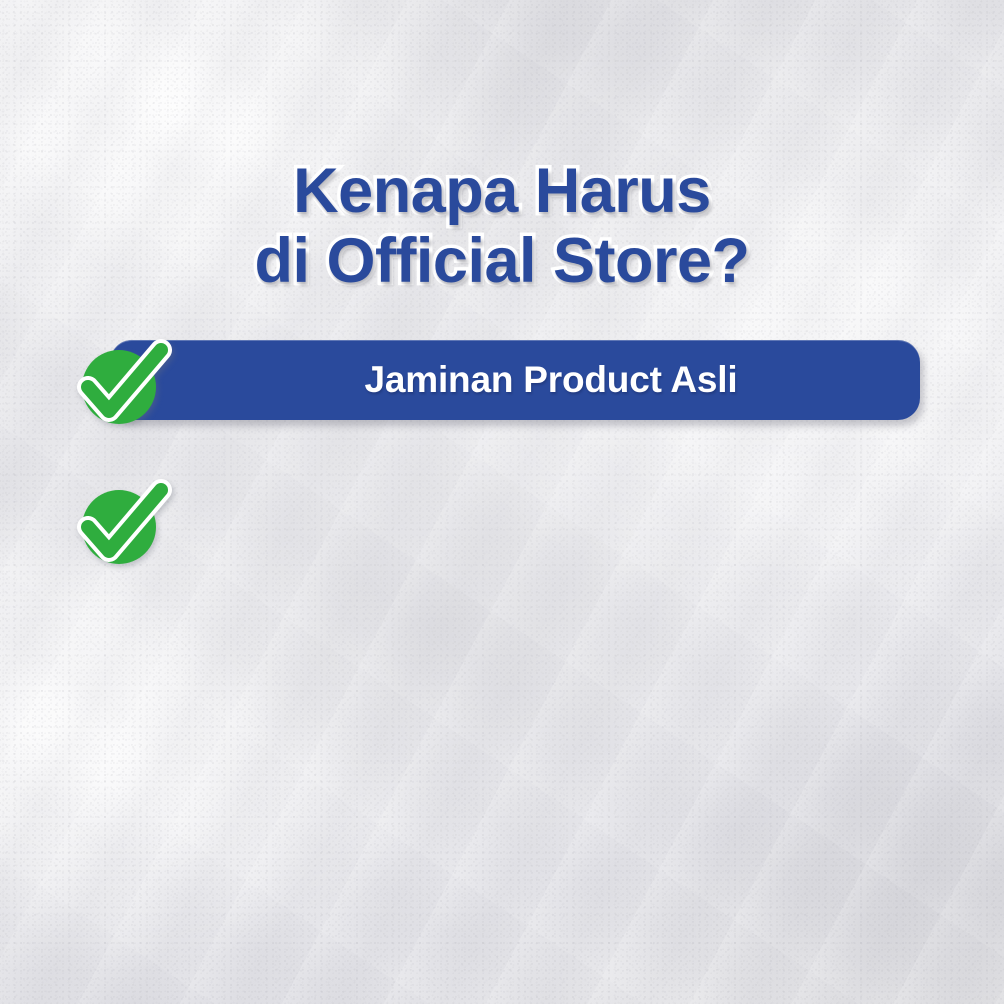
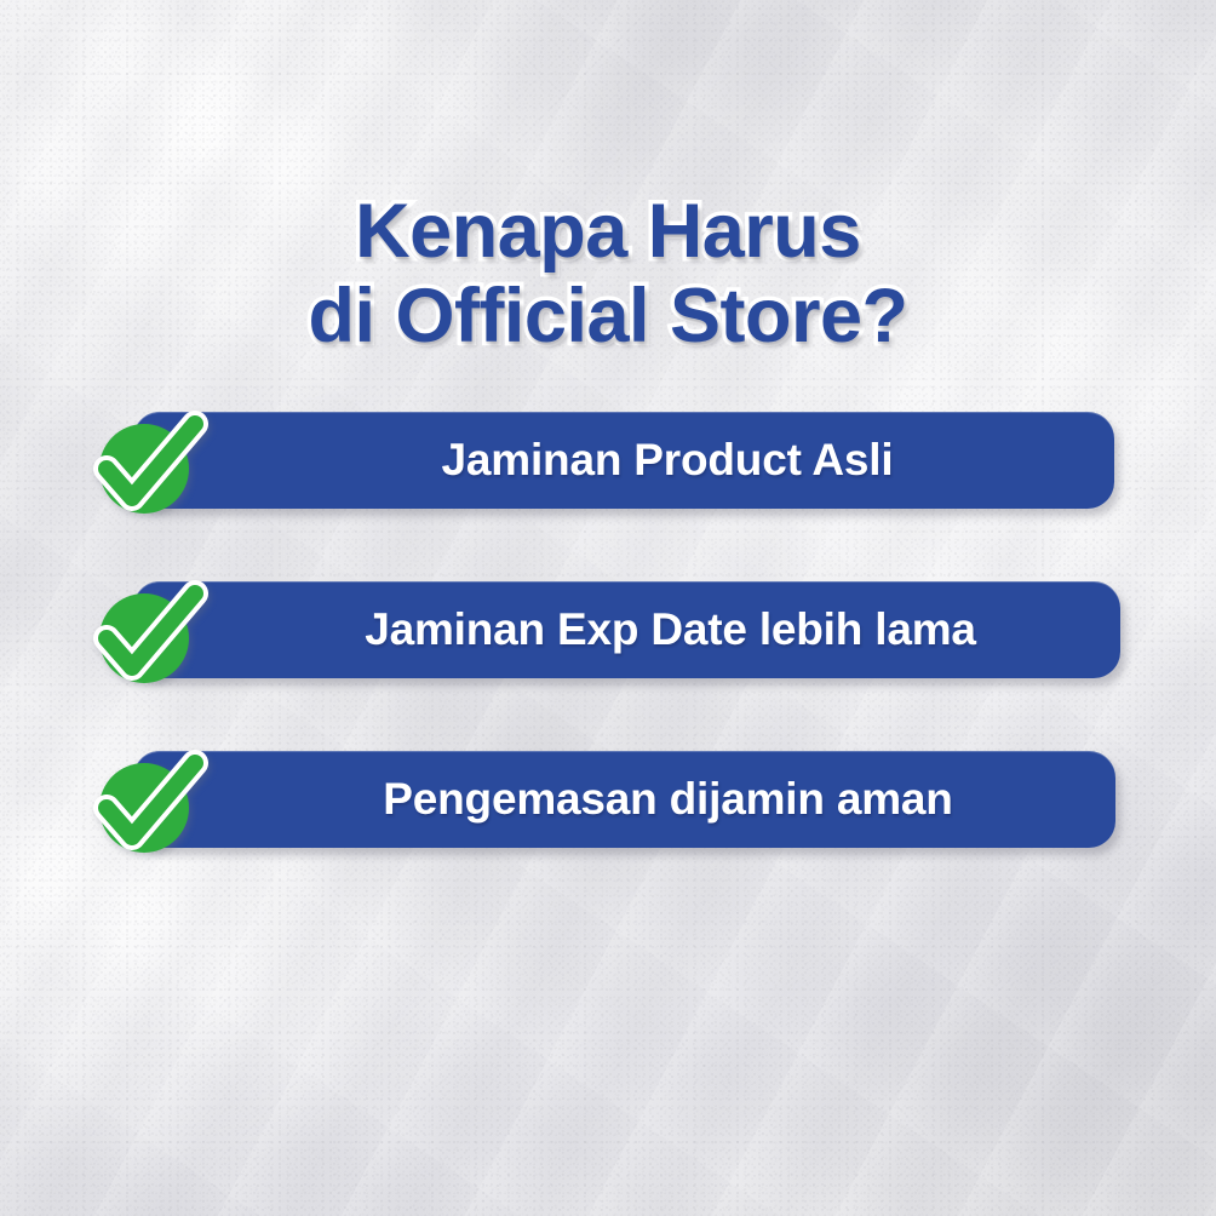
  Kenapa Harus
  di Official Store?
  Jaminan Product Asli
+ Jaminan Exp Date lebih lama
+ Pengemasan dijamin aman
